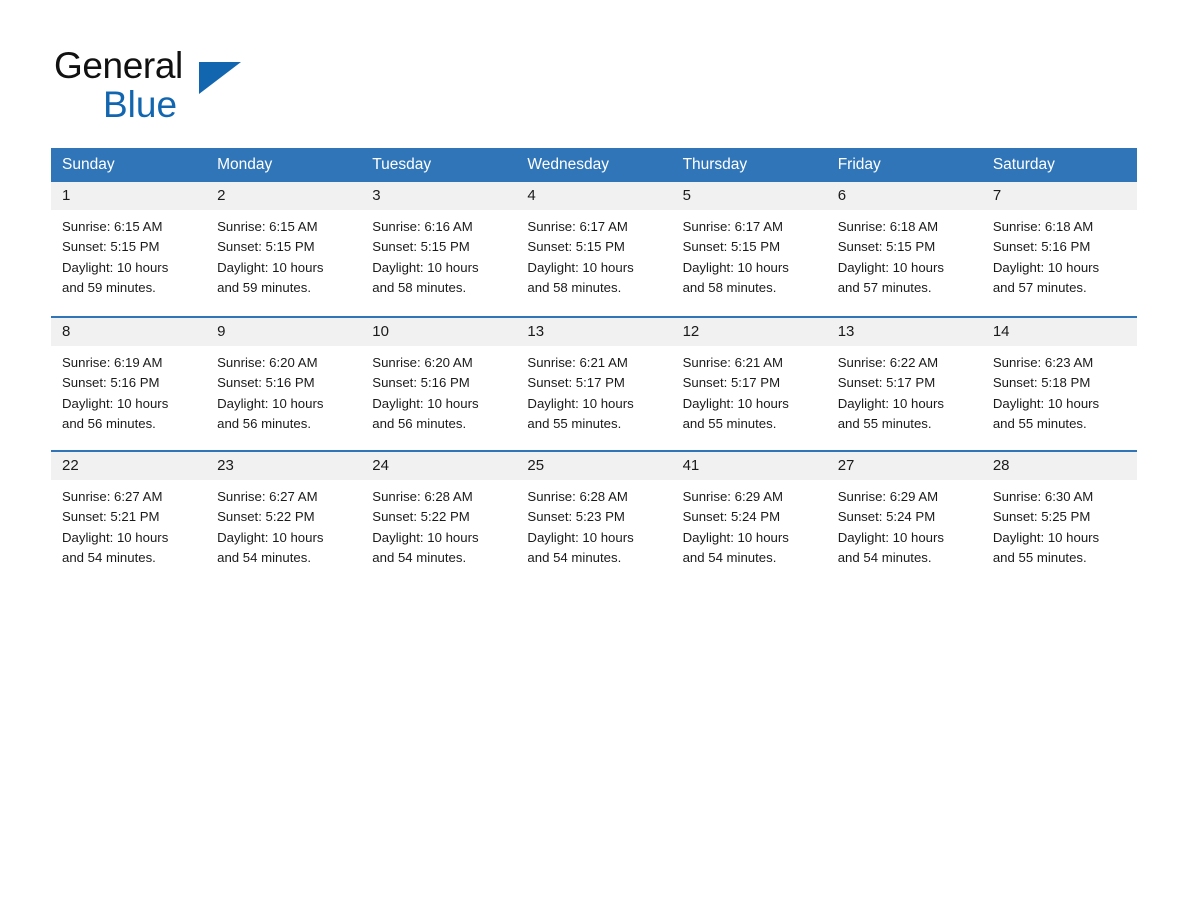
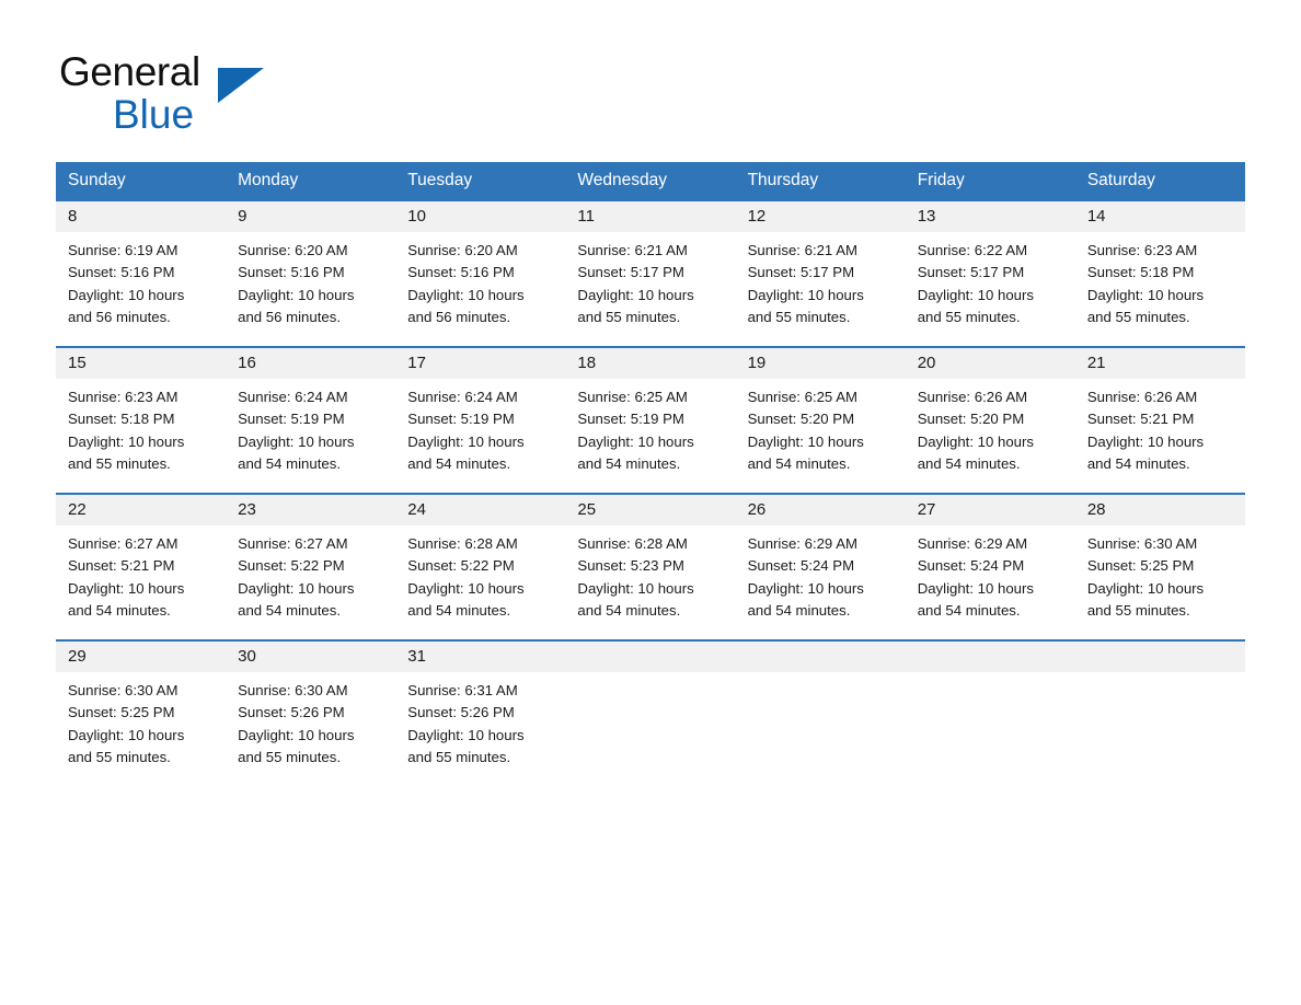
  General
  Blue
  Sunday	Monday	Tuesday	Wednesday	Thursday	Friday	Saturday
- 1Sunrise: 6:15 AMSunset: 5:15 PMDaylight: 10 hoursand 59 minutes.	2Sunrise: 6:15 AMSunset: 5:15 PMDaylight: 10 hoursand 59 minutes.	3Sunrise: 6:16 AMSunset: 5:15 PMDaylight: 10 hoursand 58 minutes.	4Sunrise: 6:17 AMSunset: 5:15 PMDaylight: 10 hoursand 58 minutes.	5Sunrise: 6:17 AMSunset: 5:15 PMDaylight: 10 hoursand 58 minutes.	6Sunrise: 6:18 AMSunset: 5:15 PMDaylight: 10 hoursand 57 minutes.	7Sunrise: 6:18 AMSunset: 5:16 PMDaylight: 10 hoursand 57 minutes.
- 8Sunrise: 6:19 AMSunset: 5:16 PMDaylight: 10 hoursand 56 minutes.	9Sunrise: 6:20 AMSunset: 5:16 PMDaylight: 10 hoursand 56 minutes.	10Sunrise: 6:20 AMSunset: 5:16 PMDaylight: 10 hoursand 56 minutes.	13Sunrise: 6:21 AMSunset: 5:17 PMDaylight: 10 hoursand 55 minutes.	12Sunrise: 6:21 AMSunset: 5:17 PMDaylight: 10 hoursand 55 minutes.	13Sunrise: 6:22 AMSunset: 5:17 PMDaylight: 10 hoursand 55 minutes.	14Sunrise: 6:23 AMSunset: 5:18 PMDaylight: 10 hoursand 55 minutes.
+ 8Sunrise: 6:19 AMSunset: 5:16 PMDaylight: 10 hoursand 56 minutes.	9Sunrise: 6:20 AMSunset: 5:16 PMDaylight: 10 hoursand 56 minutes.	10Sunrise: 6:20 AMSunset: 5:16 PMDaylight: 10 hoursand 56 minutes.	11Sunrise: 6:21 AMSunset: 5:17 PMDaylight: 10 hoursand 55 minutes.	12Sunrise: 6:21 AMSunset: 5:17 PMDaylight: 10 hoursand 55 minutes.	13Sunrise: 6:22 AMSunset: 5:17 PMDaylight: 10 hoursand 55 minutes.	14Sunrise: 6:23 AMSunset: 5:18 PMDaylight: 10 hoursand 55 minutes.
+ 15Sunrise: 6:23 AMSunset: 5:18 PMDaylight: 10 hoursand 55 minutes.	16Sunrise: 6:24 AMSunset: 5:19 PMDaylight: 10 hoursand 54 minutes.	17Sunrise: 6:24 AMSunset: 5:19 PMDaylight: 10 hoursand 54 minutes.	18Sunrise: 6:25 AMSunset: 5:19 PMDaylight: 10 hoursand 54 minutes.	19Sunrise: 6:25 AMSunset: 5:20 PMDaylight: 10 hoursand 54 minutes.	20Sunrise: 6:26 AMSunset: 5:20 PMDaylight: 10 hoursand 54 minutes.	21Sunrise: 6:26 AMSunset: 5:21 PMDaylight: 10 hoursand 54 minutes.
- 22Sunrise: 6:27 AMSunset: 5:21 PMDaylight: 10 hoursand 54 minutes.	23Sunrise: 6:27 AMSunset: 5:22 PMDaylight: 10 hoursand 54 minutes.	24Sunrise: 6:28 AMSunset: 5:22 PMDaylight: 10 hoursand 54 minutes.	25Sunrise: 6:28 AMSunset: 5:23 PMDaylight: 10 hoursand 54 minutes.	41Sunrise: 6:29 AMSunset: 5:24 PMDaylight: 10 hoursand 54 minutes.	27Sunrise: 6:29 AMSunset: 5:24 PMDaylight: 10 hoursand 54 minutes.	28Sunrise: 6:30 AMSunset: 5:25 PMDaylight: 10 hoursand 55 minutes.
+ 22Sunrise: 6:27 AMSunset: 5:21 PMDaylight: 10 hoursand 54 minutes.	23Sunrise: 6:27 AMSunset: 5:22 PMDaylight: 10 hoursand 54 minutes.	24Sunrise: 6:28 AMSunset: 5:22 PMDaylight: 10 hoursand 54 minutes.	25Sunrise: 6:28 AMSunset: 5:23 PMDaylight: 10 hoursand 54 minutes.	26Sunrise: 6:29 AMSunset: 5:24 PMDaylight: 10 hoursand 54 minutes.	27Sunrise: 6:29 AMSunset: 5:24 PMDaylight: 10 hoursand 54 minutes.	28Sunrise: 6:30 AMSunset: 5:25 PMDaylight: 10 hoursand 55 minutes.
+ 29Sunrise: 6:30 AMSunset: 5:25 PMDaylight: 10 hoursand 55 minutes.	30Sunrise: 6:30 AMSunset: 5:26 PMDaylight: 10 hoursand 55 minutes.	31Sunrise: 6:31 AMSunset: 5:26 PMDaylight: 10 hoursand 55 minutes.
